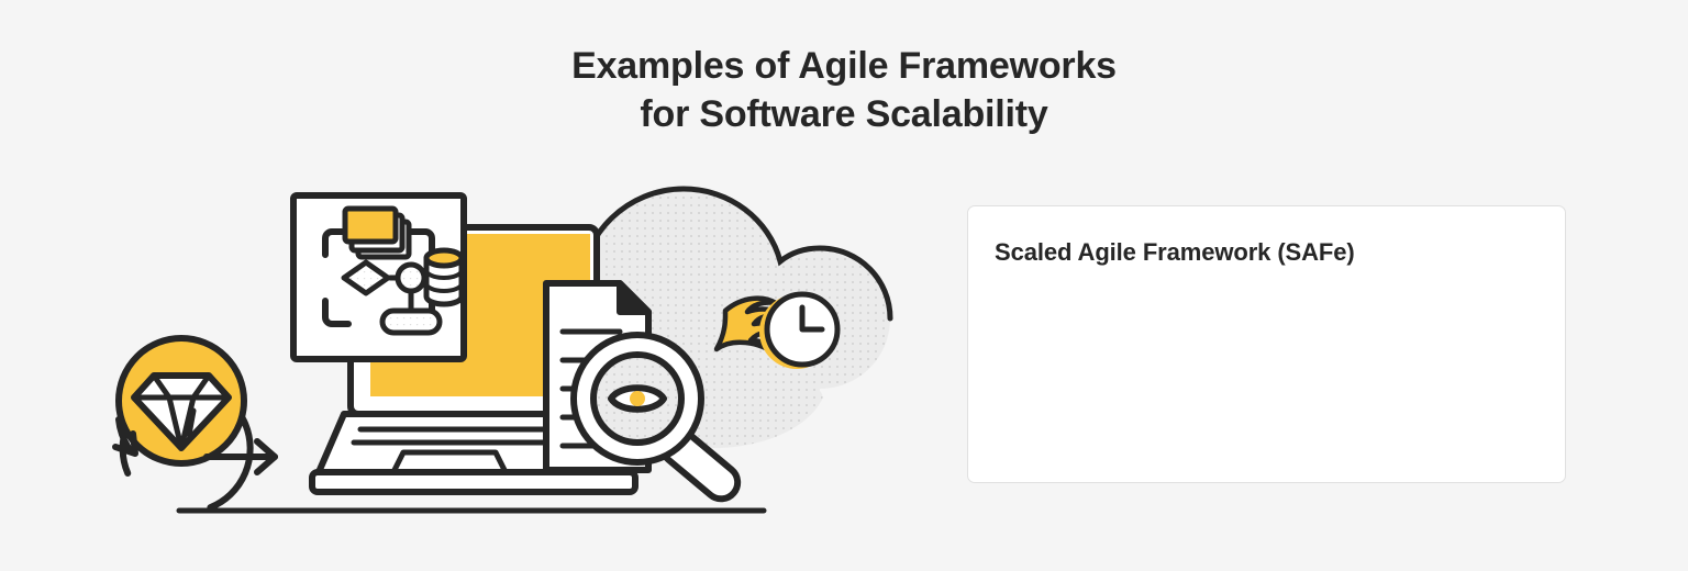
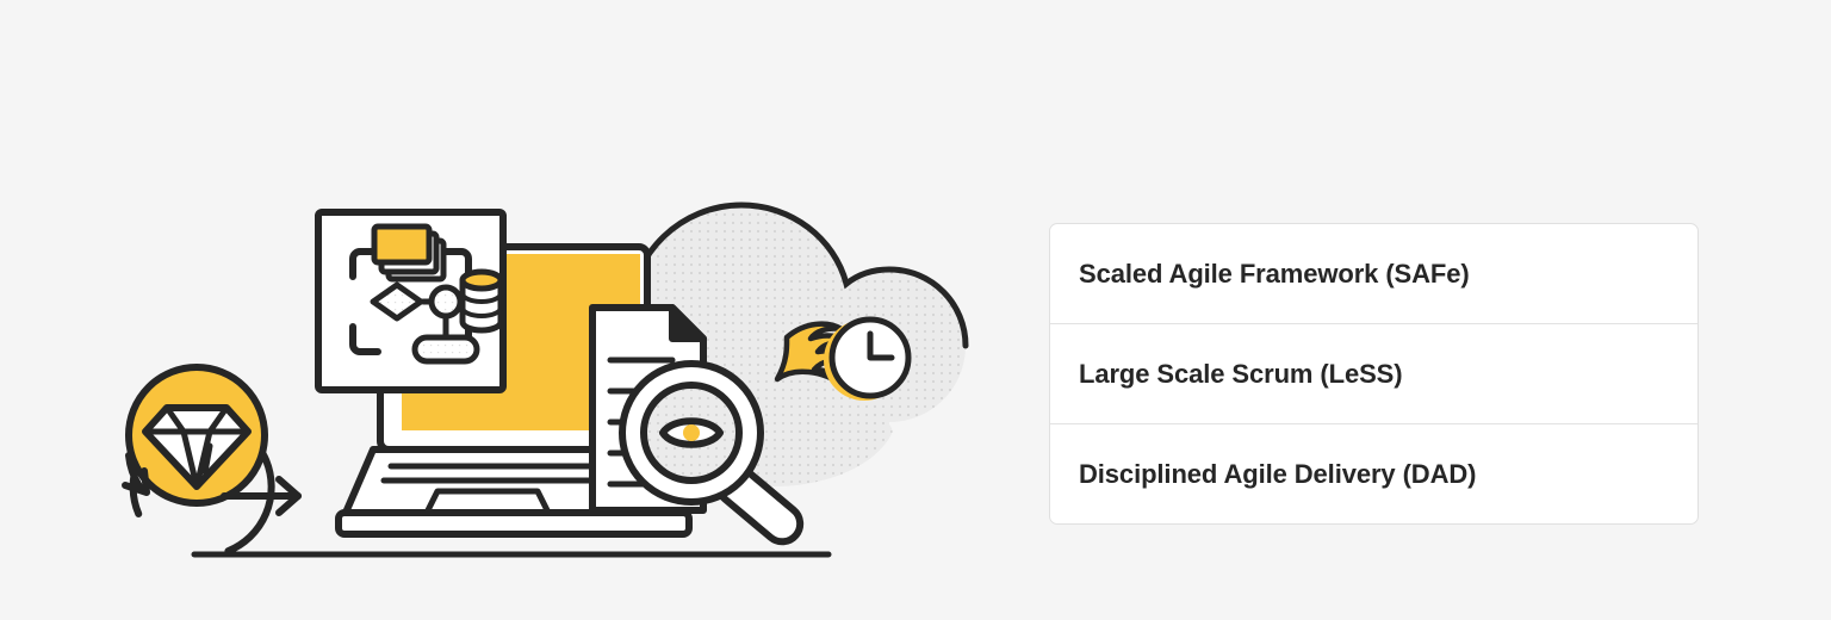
- Examples of Agile Frameworks
- for Software Scalability
  Scaled Agile Framework (SAFe)
+ Large Scale Scrum (LeSS)
+ Disciplined Agile Delivery (DAD)
